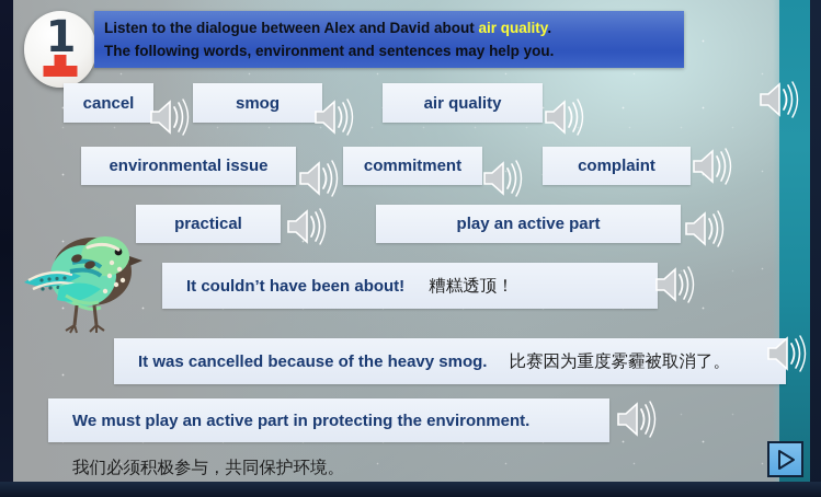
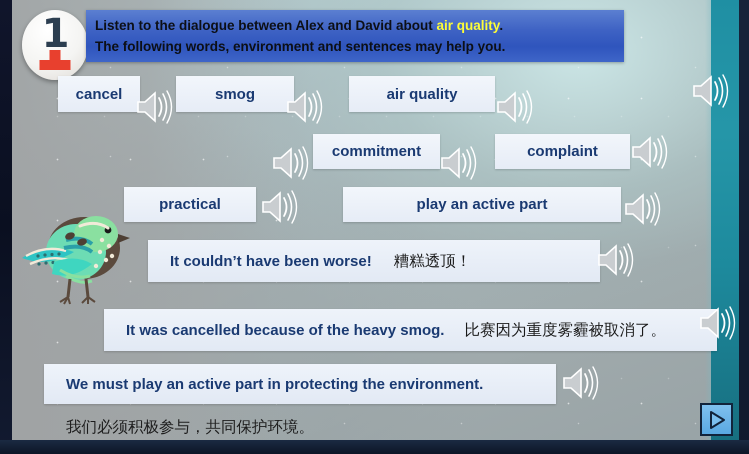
  1
  Listen to the dialogue between Alex and David about air quality.
  The following words, environment and sentences may help you.
  cancel
  smog
  air quality
- environmental issue
  commitment
  complaint
  practical
  play an active part
- It couldn’t have been about!
+ It couldn’t have been worse!
  糟糕透顶！
  It was cancelled because of the heavy smog.
  比赛因为重度雾霾被取消了。
  We must play an active part in protecting the environment.
  我们必须积极参与，共同保护环境。
